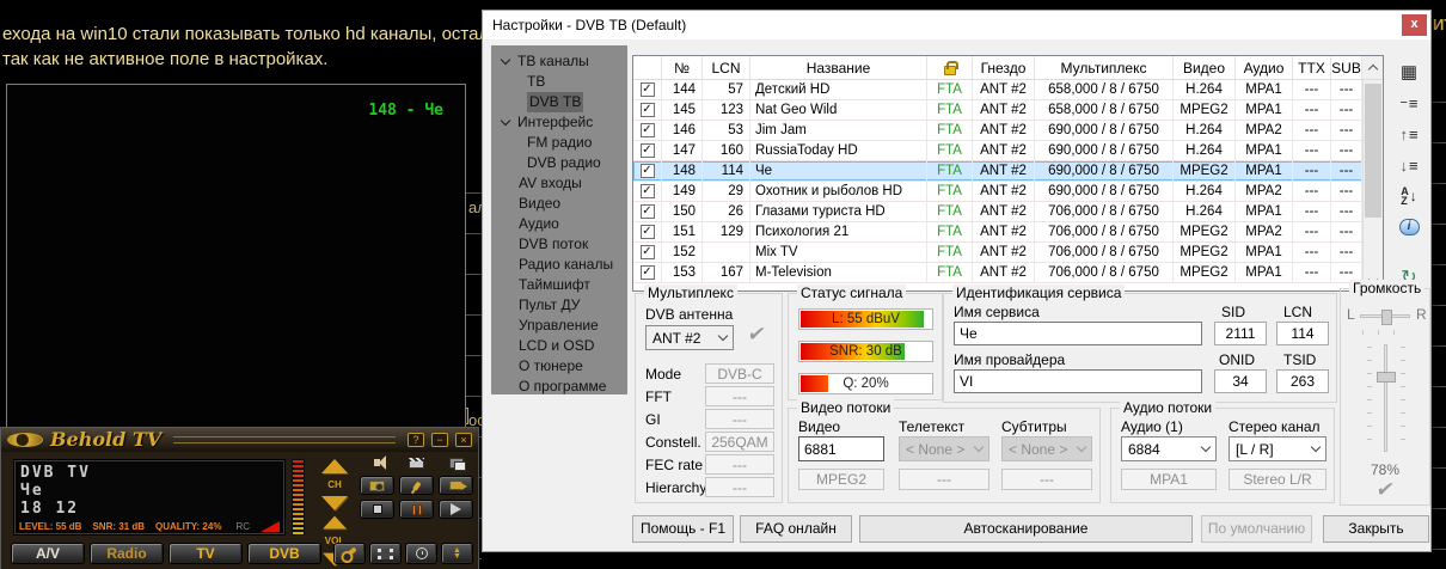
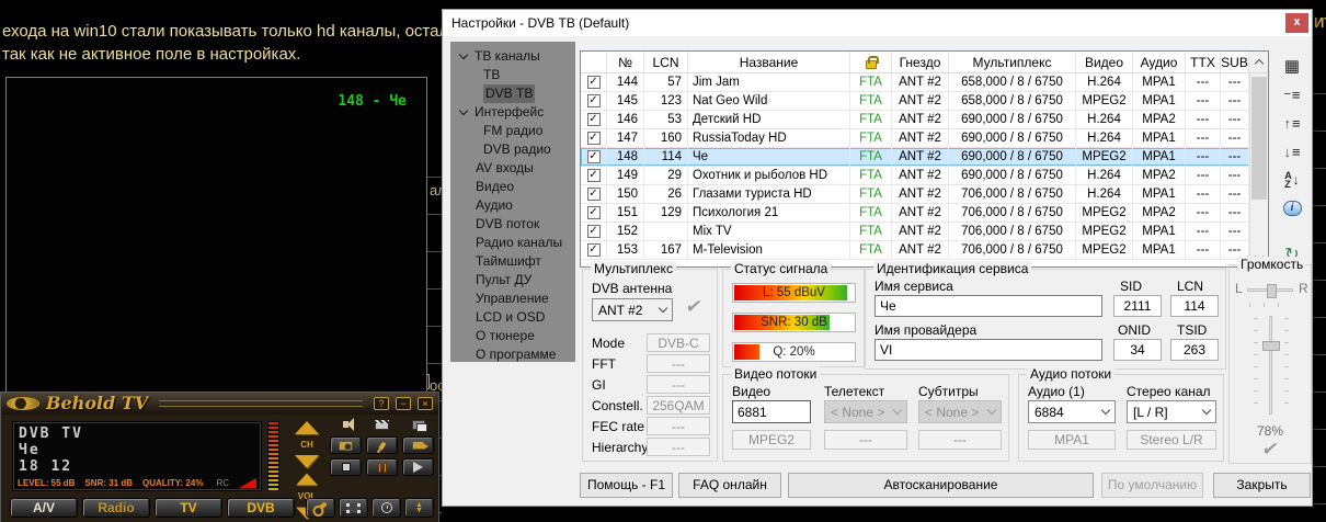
  ехода на win10 стали показывать только hd каналы, оста
  так как не активное поле в настройках.
  148 - Че
  Behold TV
  ?
  −
  ×
  DVB TV
  Че
  18 12
  LEVEL: 55 dB
  SNR: 31 dB
  QUALITY: 24%
  RC
  CH
  VOL
  A/V
  Radio
  TV
  DVB
  Настройки - DVB ТВ (Default)
  x
  ТВ каналы
  ТВ
  DVB ТВ
  Интерфейс
  FM радио
  DVB радио
  AV входы
  Видео
  Аудио
  DVB поток
  Радио каналы
  Таймшифт
  Пульт ДУ
  Управление
  LCD и OSD
  О тюнере
  О программе
  №
  LCN
  Название
  Гнездо
  Мультиплекс
  Видео
  Аудио
  TTX
  SUB
  ✓
  144
  57
- Детский HD
+ Jim Jam
  FTA
  ANT #2
  658,000 / 8 / 6750
  H.264
  MPA1
  ---
  ---
  ✓
  145
  123
  Nat Geo Wild
  FTA
  ANT #2
  658,000 / 8 / 6750
  MPEG2
  MPA1
  ---
  ---
  ✓
  146
  53
- Jim Jam
+ Детский HD
  FTA
  ANT #2
  690,000 / 8 / 6750
  H.264
  MPA2
  ---
  ---
  ✓
  147
  160
  RussiaToday HD
  FTA
  ANT #2
  690,000 / 8 / 6750
  H.264
  MPA1
  ---
  ---
  ✓
  148
  114
  Че
  FTA
  ANT #2
  690,000 / 8 / 6750
  MPEG2
  MPA1
  ---
  ---
  ✓
  149
  29
  Охотник и рыболов HD
  FTA
  ANT #2
  690,000 / 8 / 6750
  H.264
  MPA2
  ---
  ---
  ✓
  150
  26
  Глазами туриста HD
  FTA
  ANT #2
  706,000 / 8 / 6750
  H.264
  MPA1
  ---
  ---
  ✓
  151
  129
  Психология 21
  FTA
  ANT #2
  706,000 / 8 / 6750
  MPEG2
  MPA2
  ---
  ---
  ✓
  152
  Mix TV
  FTA
  ANT #2
  706,000 / 8 / 6750
  MPEG2
  MPA1
  ---
  ---
  ✓
  153
  167
  M-Television
  FTA
  ANT #2
  706,000 / 8 / 6750
  MPEG2
  MPA1
  ---
  ---
  ▦
  −
  ≡
  ↑
  ≡
  ↓
  ≡
  A
  Z
  ↓
  i
  ↻
  Мультиплекс
  DVB антенна
  ANT #2
  Mode
  DVB-C
  FFT
  ---
  GI
  ---
  Constell.
  256QAM
  FEC rate
  ---
  Hierarchy
  ---
  Статус сигнала
  L: 55 dBuV
  SNR: 30 dB
  Q: 20%
  Идентификация сервиса
  Имя сервиса
  Че
  SID
  2111
  LCN
  114
  Имя провайдера
  VI
  ONID
  34
  TSID
  263
  Видео потоки
  Видео
  6881
  MPEG2
  Телетекст
  < None >
  ---
  Субтитры
  < None >
  ---
  Аудио потоки
  Аудио (1)
  6884
  MPA1
  Стерео канал
  [L / R]
  Stereo L/R
  Громкость
  L
  R
  78%
  Помощь - F1
  FAQ онлайн
  Автосканирование
  По умолчанию
  Закрыть
